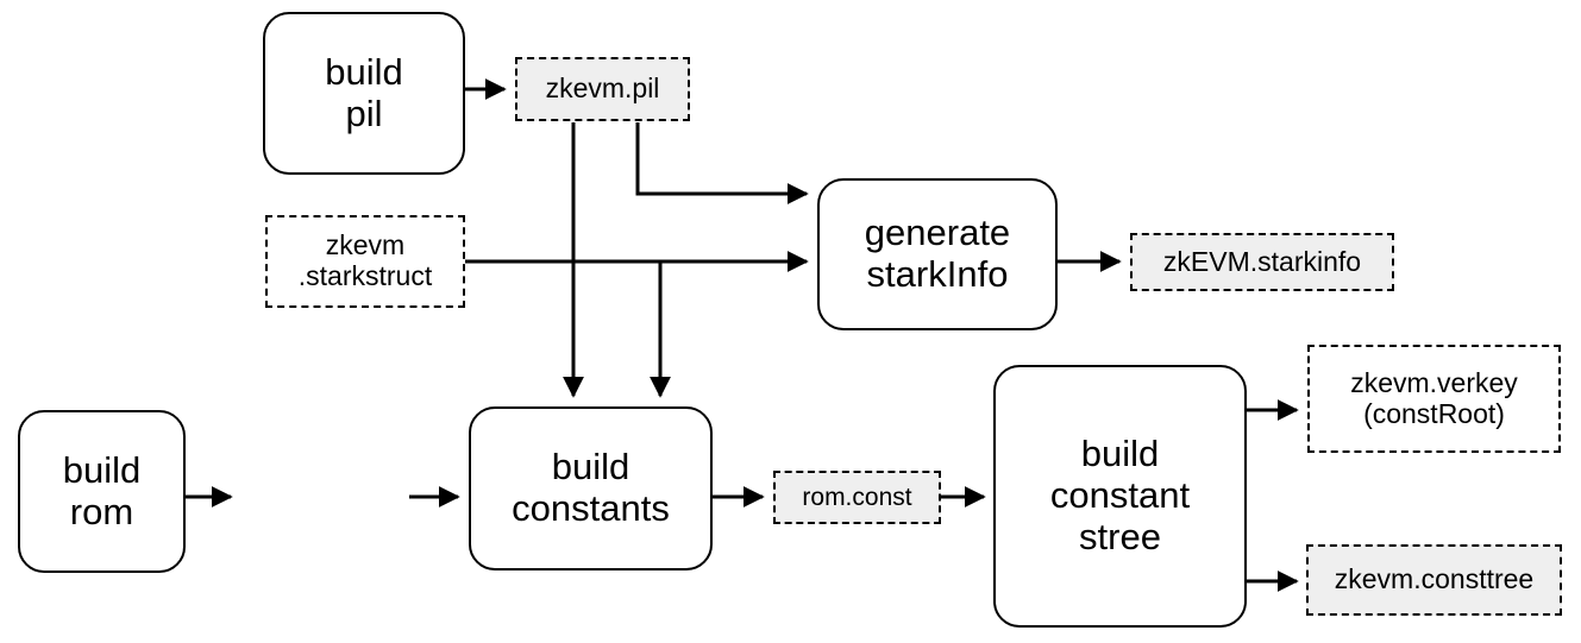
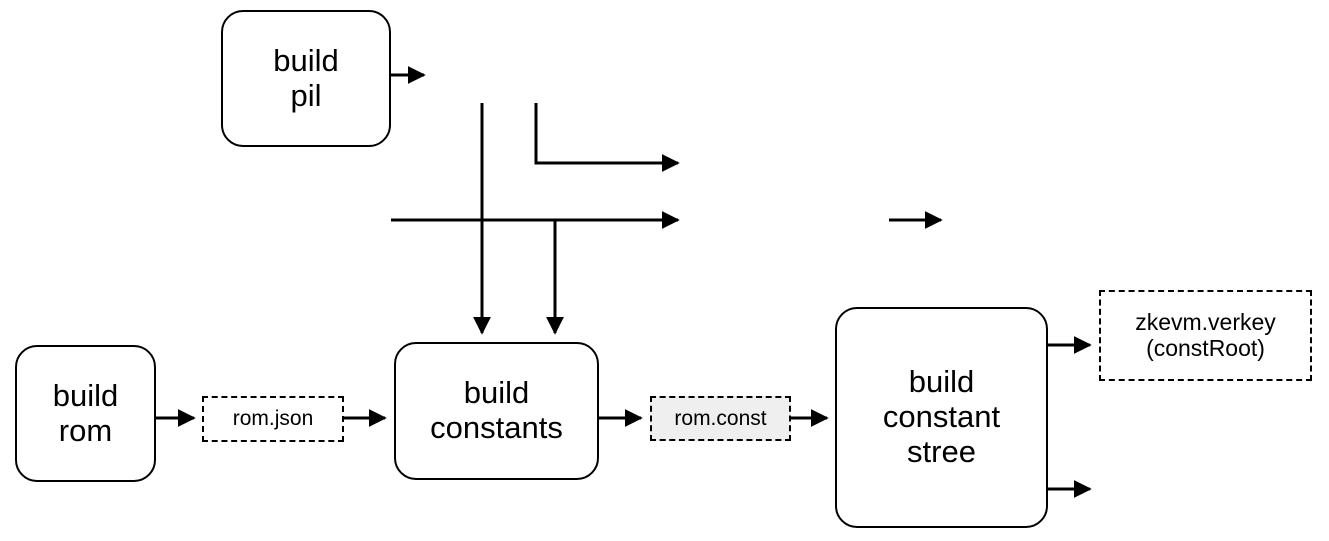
  build
  pil
- zkevm.pil
- zkevm
- .starkstruct
- generate
- starkInfo
- zkEVM.starkinfo
  build
  rom
+ rom.json
  build
  constants
  rom.const
  build
  constant
  stree
  zkevm.verkey
  (constRoot)
- zkevm.consttree
